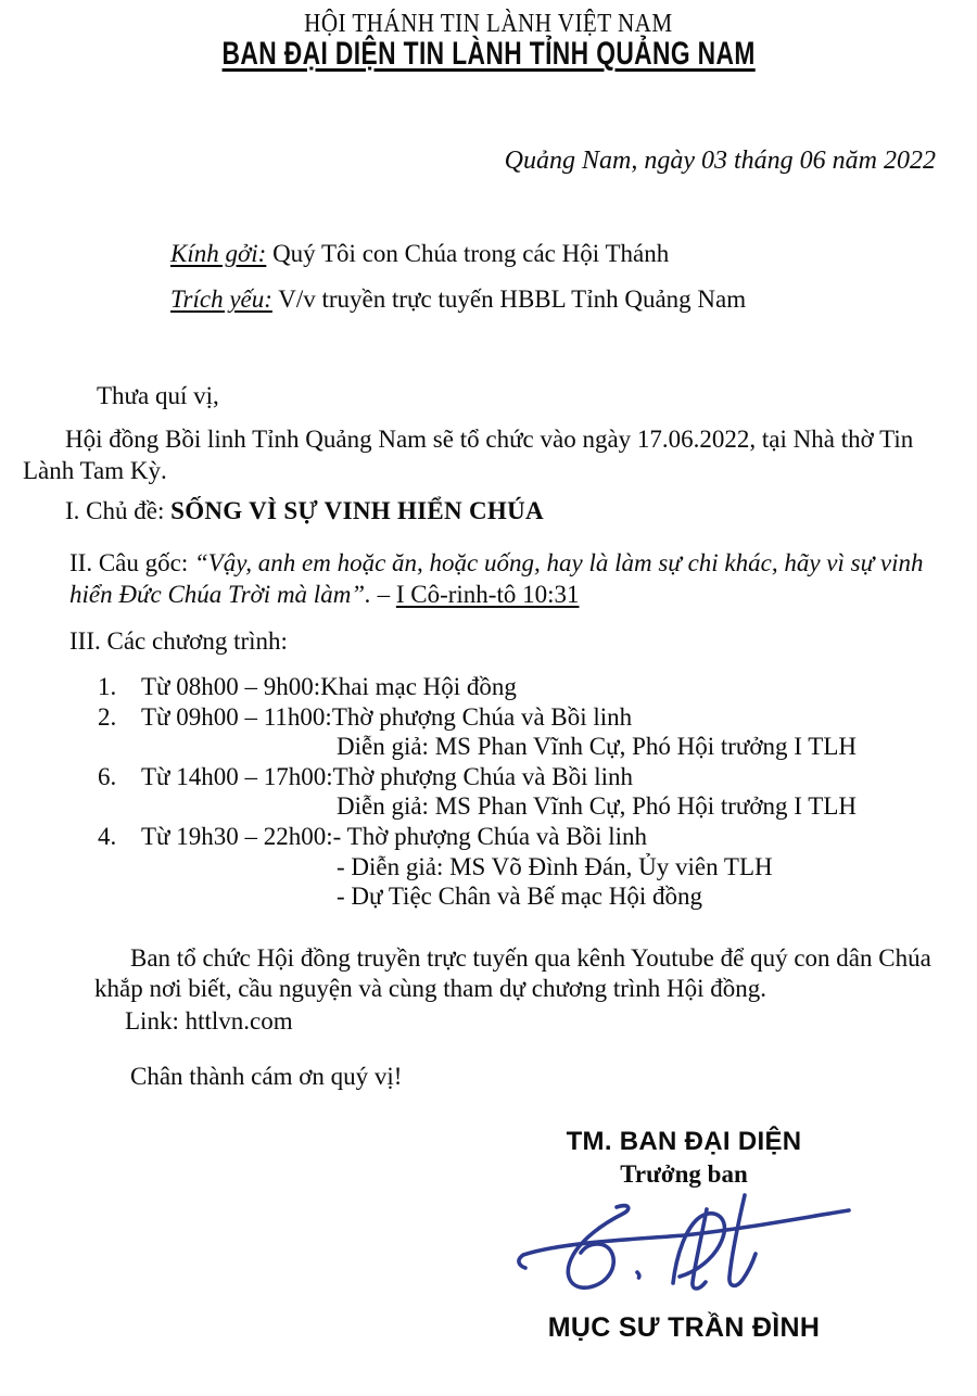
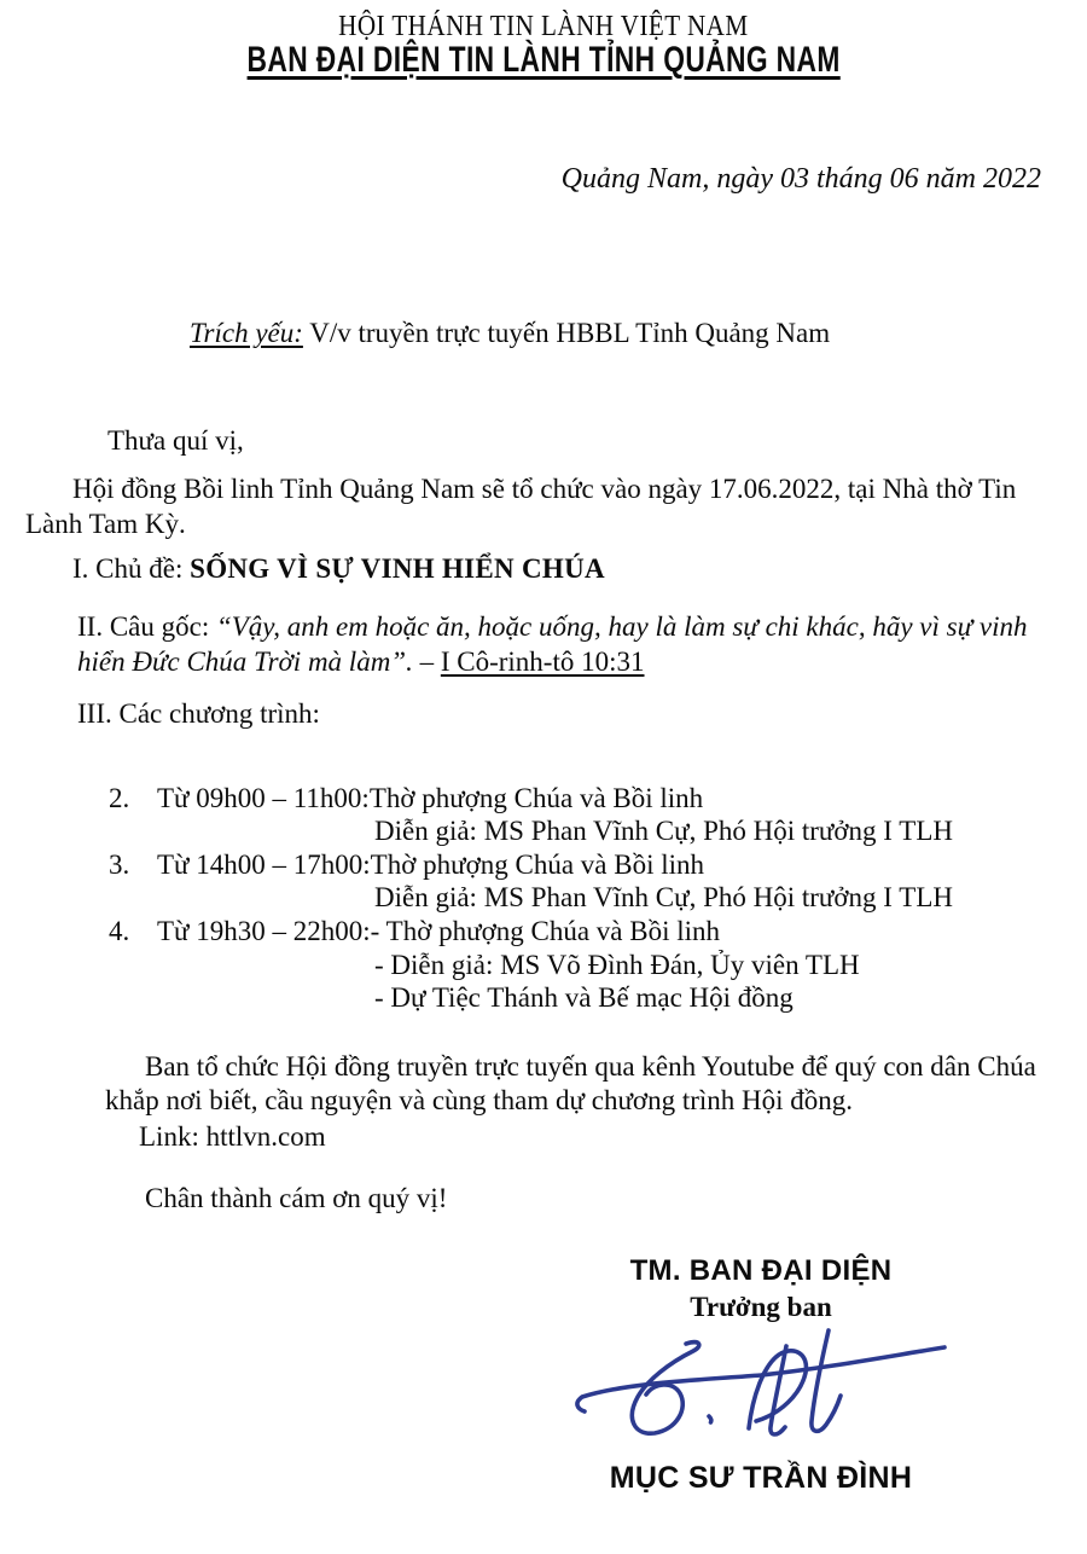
  HỘI THÁNH TIN LÀNH VIỆT NAM
  BAN ĐẠI DIỆN TIN LÀNH TỈNH QUẢNG NAM
  Quảng Nam, ngày 03 tháng 06 năm 2022
- Kính gởi: Quý Tôi con Chúa trong các Hội Thánh
  Trích yếu: V/v truyền trực tuyến HBBL Tỉnh Quảng Nam
  Thưa quí vị,
  Hội đồng Bồi linh Tỉnh Quảng Nam sẽ tổ chức vào ngày 17.06.2022, tại Nhà thờ Tin
  Lành Tam Kỳ.
  I. Chủ đề: SỐNG VÌ SỰ VINH HIỂN CHÚA
  II. Câu gốc: “Vậy, anh em hoặc ăn, hoặc uống, hay là làm sự chi khác, hãy vì sự vinh
  hiển Đức Chúa Trời mà làm”. – I Cô-rinh-tô 10:31
  III. Các chương trình:
- 1.
- Từ 08h00 – 9h00:
- Khai mạc Hội đồng
  2.
  Từ 09h00 – 11h00:
  Thờ phượng Chúa và Bồi linh
  Diễn giả: MS Phan Vĩnh Cự, Phó Hội trưởng I TLH
- 6.
+ 3.
  Từ 14h00 – 17h00:
  Thờ phượng Chúa và Bồi linh
  Diễn giả: MS Phan Vĩnh Cự, Phó Hội trưởng I TLH
  4.
  Từ 19h30 – 22h00:
  - Thờ phượng Chúa và Bồi linh
  - Diễn giả: MS Võ Đình Đán, Ủy viên TLH
- - Dự Tiệc Chân và Bế mạc Hội đồng
+ - Dự Tiệc Thánh và Bế mạc Hội đồng
  Ban tổ chức Hội đồng truyền trực tuyến qua kênh Youtube để quý con dân Chúa
  khắp nơi biết, cầu nguyện và cùng tham dự chương trình Hội đồng.
  Link: httlvn.com
  Chân thành cám ơn quý vị!
  TM. BAN ĐẠI DIỆN
  Trưởng ban
  MỤC SƯ TRẦN ĐÌNH
